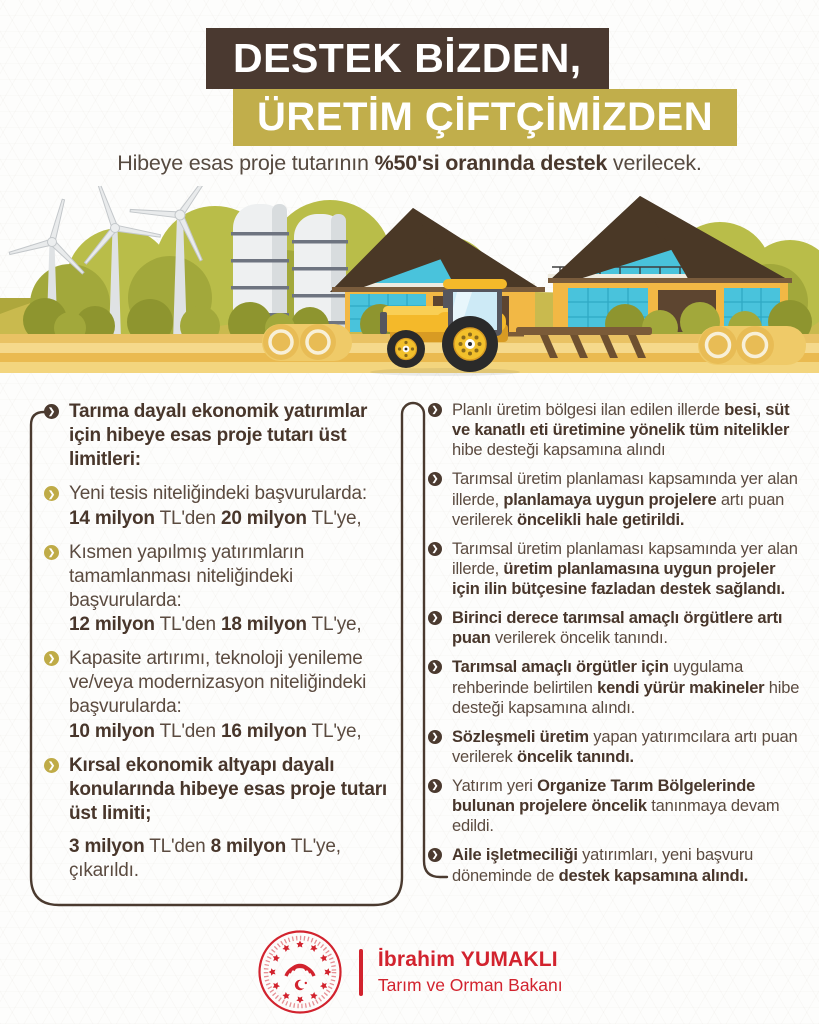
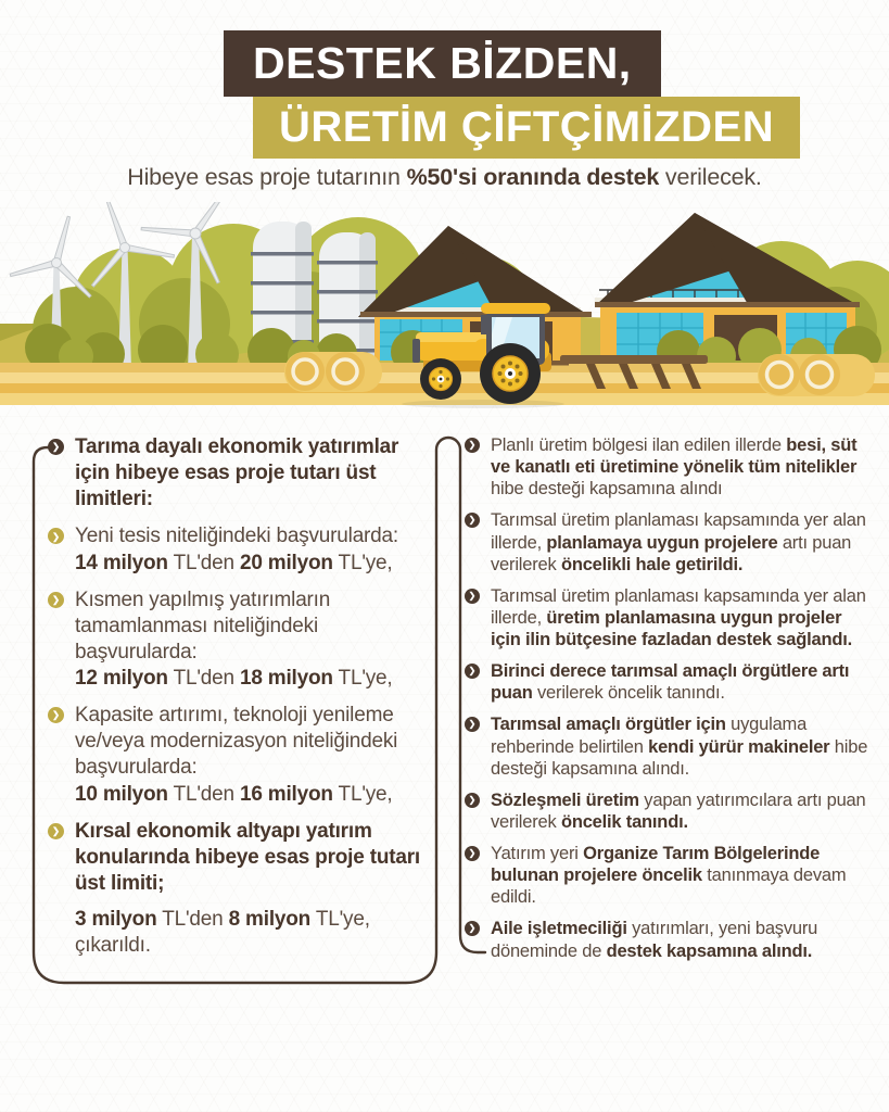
  DESTEK BİZDEN,
  ÜRETİM ÇİFTÇİMİZDEN
  Hibeye esas proje tutarının %50'si oranında destek verilecek.
  ❯
  Tarıma dayalı ekonomik yatırımlar için hibeye esas proje tutarı üst limitleri:
  ❯
  Yeni tesis niteliğindeki başvurularda:
  14 milyon TL'den 20 milyon TL'ye,
  ❯
  Kısmen yapılmış yatırımların tamamlanması niteliğindeki başvurularda:
  12 milyon TL'den 18 milyon TL'ye,
  ❯
  Kapasite artırımı, teknoloji yenileme ve/veya modernizasyon niteliğindeki başvurularda:
  10 milyon TL'den 16 milyon TL'ye,
  ❯
- Kırsal ekonomik altyapı dayalı konularında hibeye esas proje tutarı üst limiti;
+ Kırsal ekonomik altyapı yatırım konularında hibeye esas proje tutarı üst limiti;
  3 milyon TL'den 8 milyon TL'ye,
  çıkarıldı.
  ❯
  Planlı üretim bölgesi ilan edilen illerde besi, süt ve kanatlı eti üretimine yönelik tüm nitelikler hibe desteği kapsamına alındı
  ❯
  Tarımsal üretim planlaması kapsamında yer alan illerde, planlamaya uygun projelere artı puan verilerek öncelikli hale getirildi.
  ❯
  Tarımsal üretim planlaması kapsamında yer alan illerde, üretim planlamasına uygun projeler için ilin bütçesine fazladan destek sağlandı.
  ❯
  Birinci derece tarımsal amaçlı örgütlere artı puan verilerek öncelik tanındı.
  ❯
  Tarımsal amaçlı örgütler için uygulama rehberinde belirtilen kendi yürür makineler hibe desteği kapsamına alındı.
  ❯
  Sözleşmeli üretim yapan yatırımcılara artı puan verilerek öncelik tanındı.
  ❯
  Yatırım yeri Organize Tarım Bölgelerinde bulunan projelere öncelik tanınmaya devam edildi.
  ❯
  Aile işletmeciliği yatırımları, yeni başvuru döneminde de destek kapsamına alındı.
- İbrahim YUMAKLI
- Tarım ve Orman Bakanı
